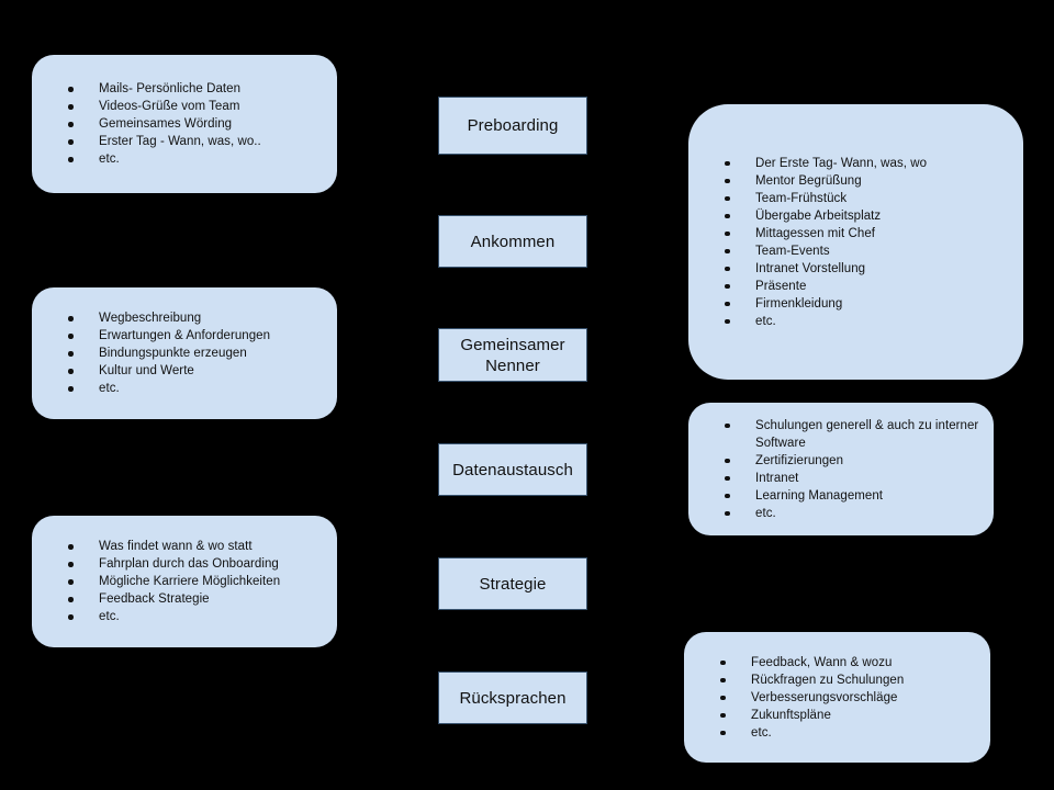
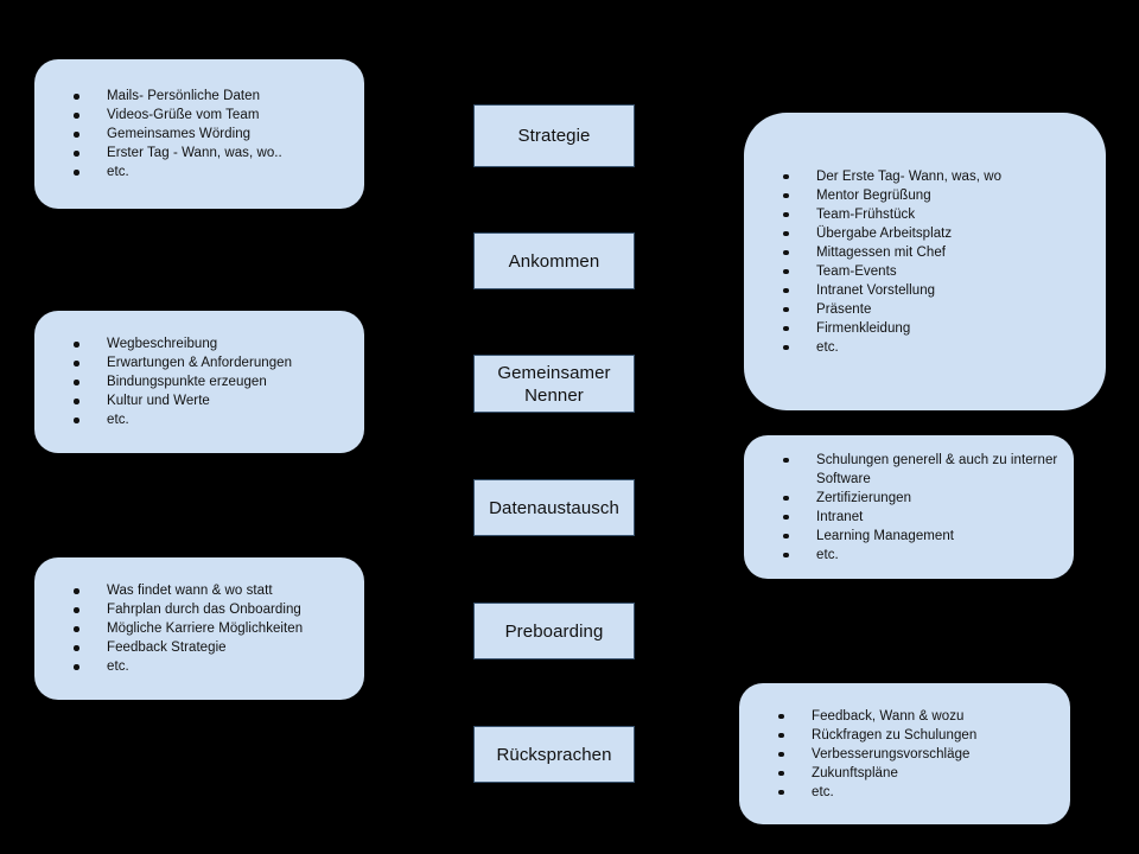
  Mails- Persönliche Daten
  Videos-Grüße vom Team
  Gemeinsames Wörding
  Erster Tag - Wann, was, wo..
  etc.
  Wegbeschreibung
  Erwartungen & Anforderungen
  Bindungspunkte erzeugen
  Kultur und Werte
  etc.
  Was findet wann & wo statt
  Fahrplan durch das Onboarding
  Mögliche Karriere Möglichkeiten
  Feedback Strategie
  etc.
- Preboarding
+ Strategie
  Ankommen
  Gemeinsamer Nenner
  Datenaustausch
- Strategie
+ Preboarding
  Rücksprachen
  Der Erste Tag- Wann, was, wo
  Mentor Begrüßung
  Team-Frühstück
  Übergabe Arbeitsplatz
  Mittagessen mit Chef
  Team-Events
  Intranet Vorstellung
  Präsente
  Firmenkleidung
  etc.
  Schulungen generell & auch zu interner Software
  Zertifizierungen
  Intranet
  Learning Management
  etc.
  Feedback, Wann & wozu
  Rückfragen zu Schulungen
  Verbesserungsvorschläge
  Zukunftspläne
  etc.
